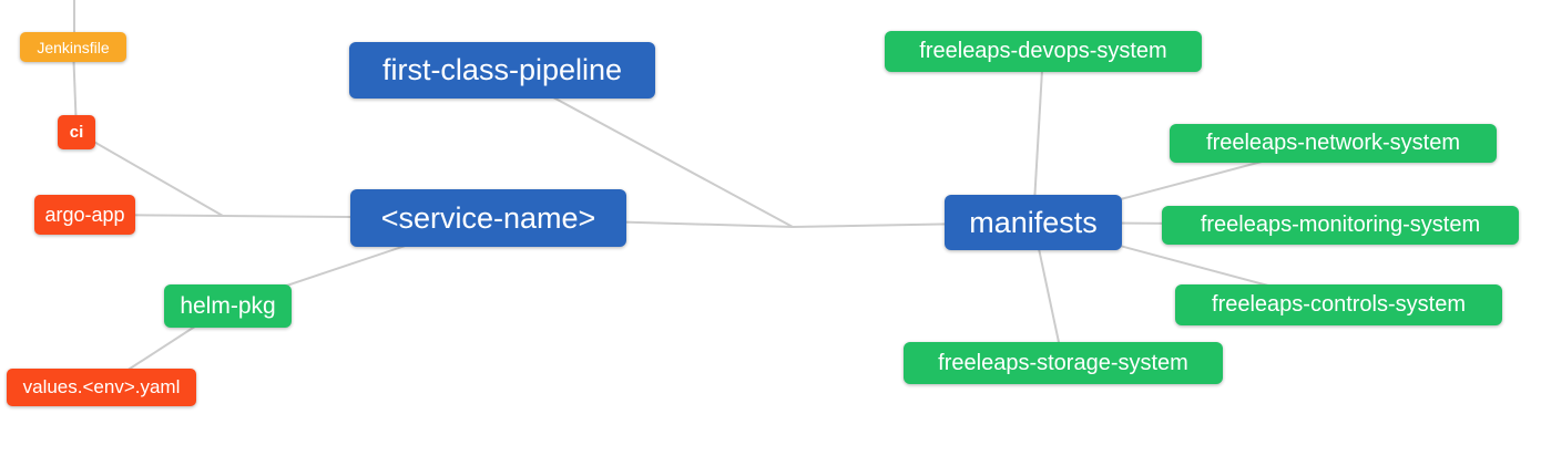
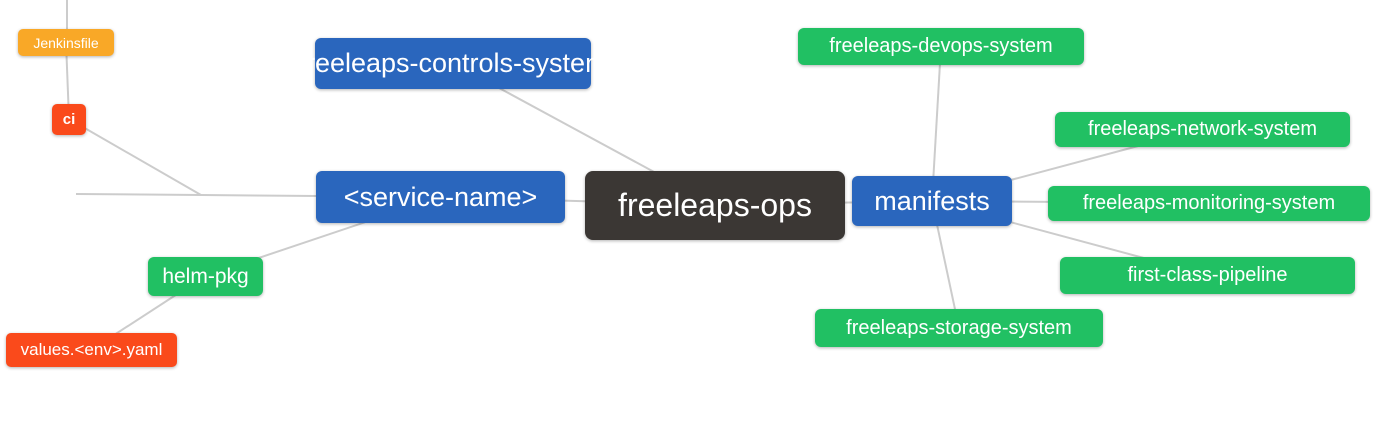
  Jenkinsfile
  ci
- argo-app
  helm-pkg
  values.<env>.yaml
- first-class-pipeline
+ freeleaps-controls-system
  <service-name>
+ freeleaps-ops
  manifests
  freeleaps-devops-system
  freeleaps-network-system
  freeleaps-monitoring-system
- freeleaps-controls-system
+ first-class-pipeline
  freeleaps-storage-system
